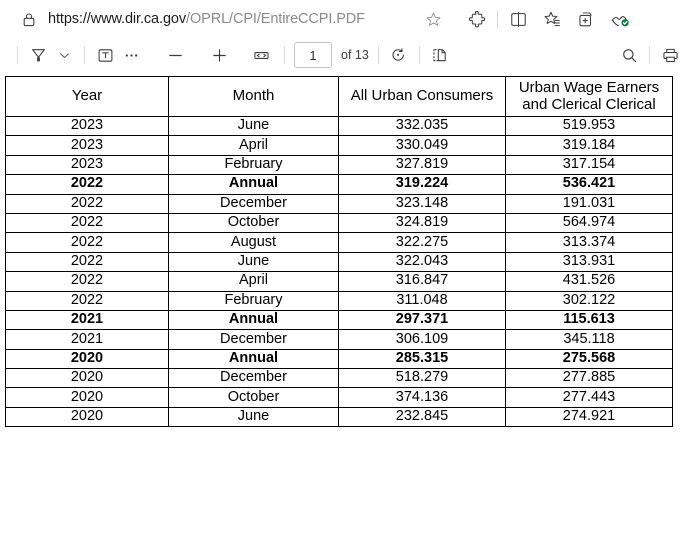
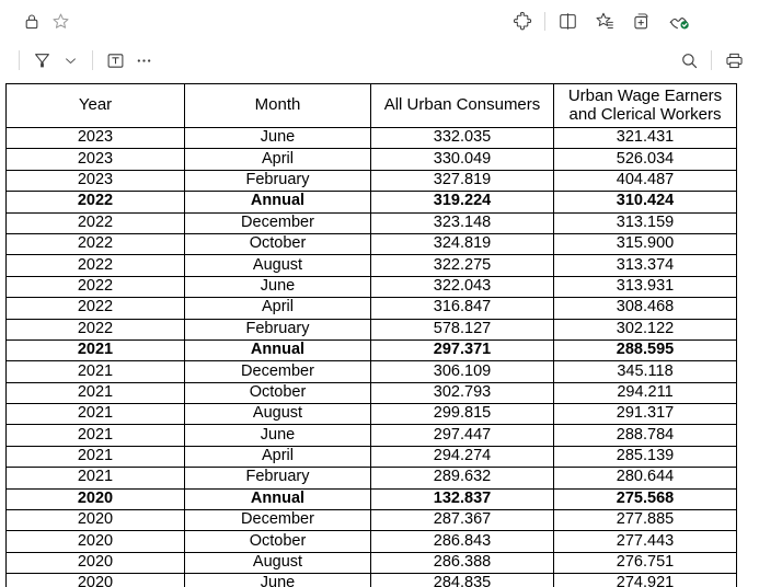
- https://www.dir.ca.gov/OPRL/CPI/EntireCCPI.PDF
- 1
- of 13
- Year	Month	All Urban Consumers	Urban Wage Earners and Clerical Clerical
+ Year	Month	All Urban Consumers	Urban Wage Earners and Clerical Workers
- 2023	June	332.035	519.953
+ 2023	June	332.035	321.431
- 2023	April	330.049	319.184
+ 2023	April	330.049	526.034
- 2023	February	327.819	317.154
+ 2023	February	327.819	404.487
- 2022	Annual	319.224	536.421
+ 2022	Annual	319.224	310.424
- 2022	December	323.148	191.031
+ 2022	December	323.148	313.159
- 2022	October	324.819	564.974
+ 2022	October	324.819	315.900
  2022	August	322.275	313.374
  2022	June	322.043	313.931
- 2022	April	316.847	431.526
+ 2022	April	316.847	308.468
- 2022	February	311.048	302.122
+ 2022	February	578.127	302.122
- 2021	Annual	297.371	115.613
+ 2021	Annual	297.371	288.595
  2021	December	306.109	345.118
+ 2021	October	302.793	294.211
+ 2021	August	299.815	291.317
+ 2021	June	297.447	288.784
+ 2021	April	294.274	285.139
+ 2021	February	289.632	280.644
- 2020	Annual	285.315	275.568
+ 2020	Annual	132.837	275.568
- 2020	December	518.279	277.885
+ 2020	December	287.367	277.885
- 2020	October	374.136	277.443
+ 2020	October	286.843	277.443
+ 2020	August	286.388	276.751
- 2020	June	232.845	274.921
+ 2020	June	284.835	274.921
